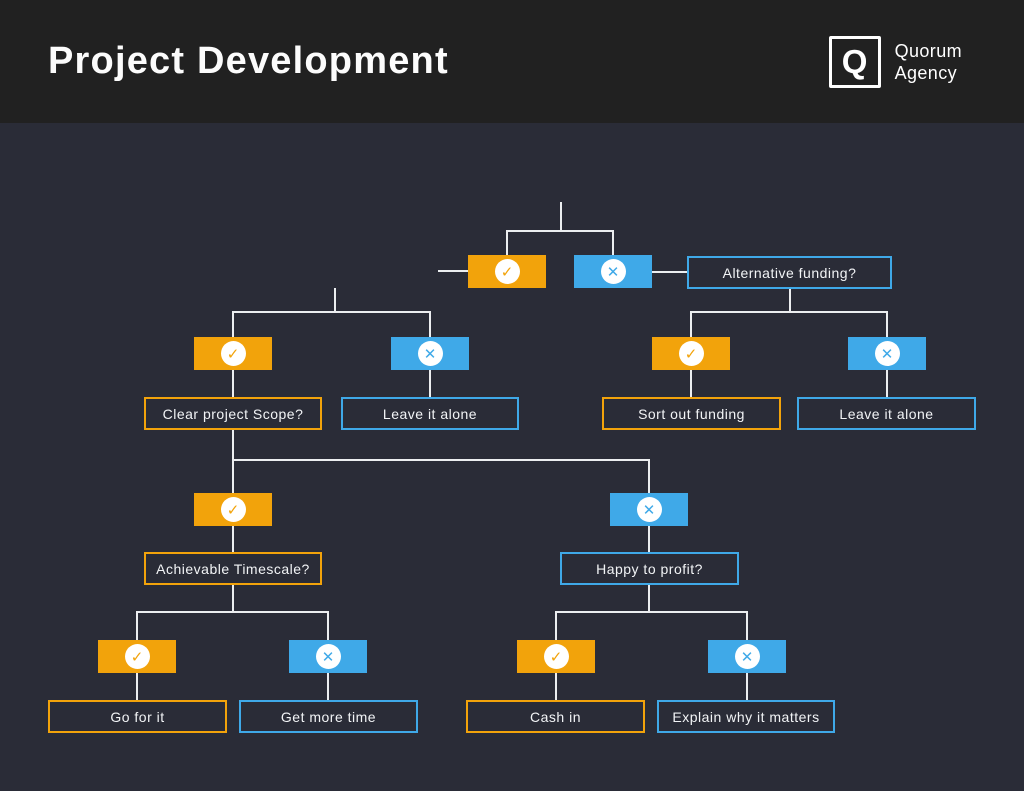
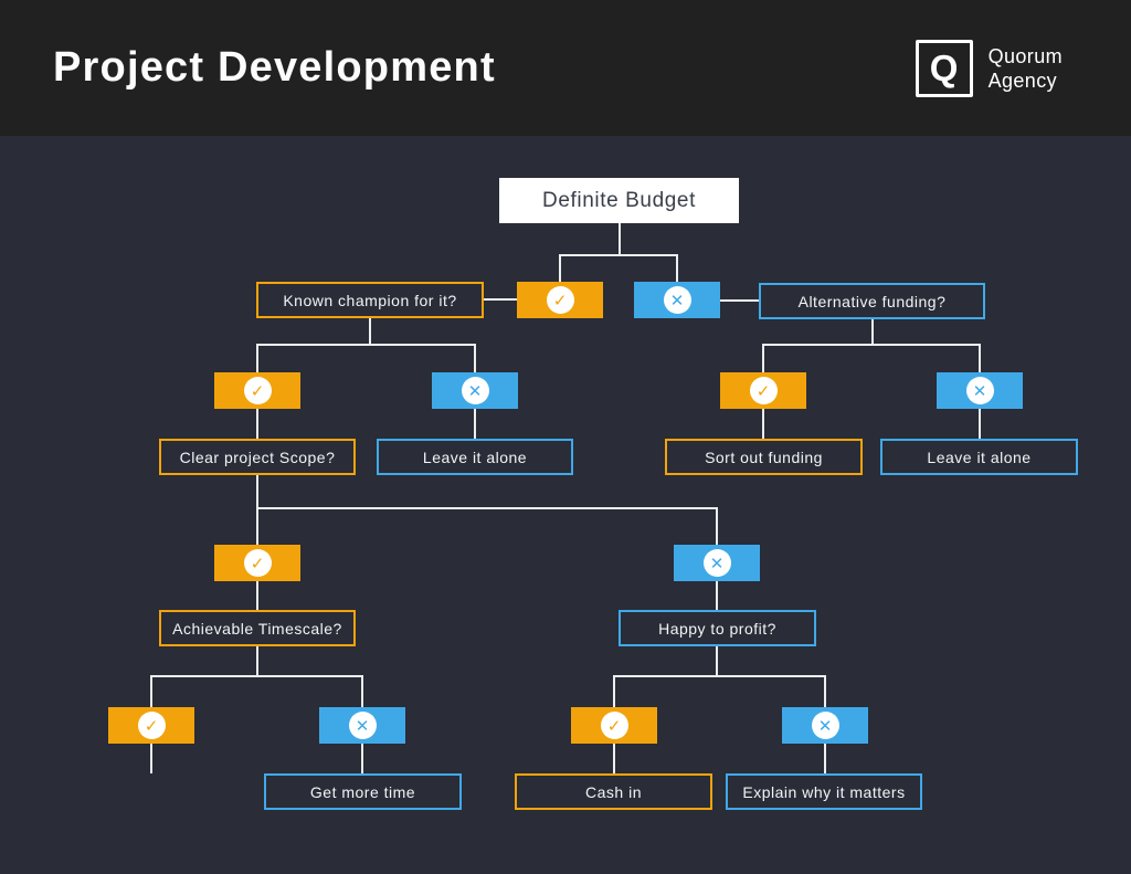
  Project Development
  Q
  Quorum
  Agency
+ Definite Budget
  ✓
  ✕
  ✓
  ✕
  ✓
  ✕
  ✓
  ✕
  ✓
  ✕
  ✓
  ✕
+ Known champion for it?
  Alternative funding?
  Clear project Scope?
  Leave it alone
  Sort out funding
  Leave it alone
  Achievable Timescale?
  Happy to profit?
- Go for it
  Get more time
  Cash in
  Explain why it matters
